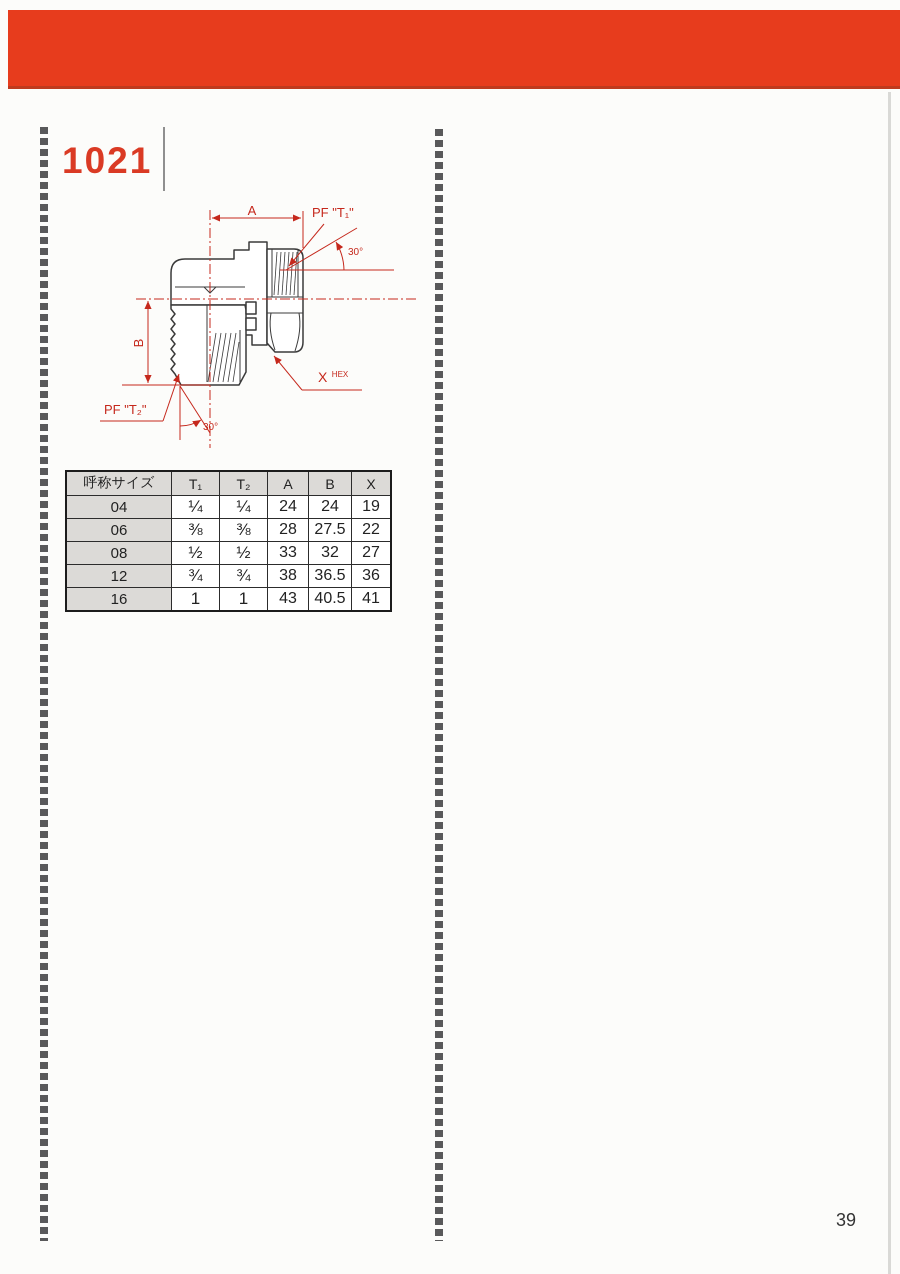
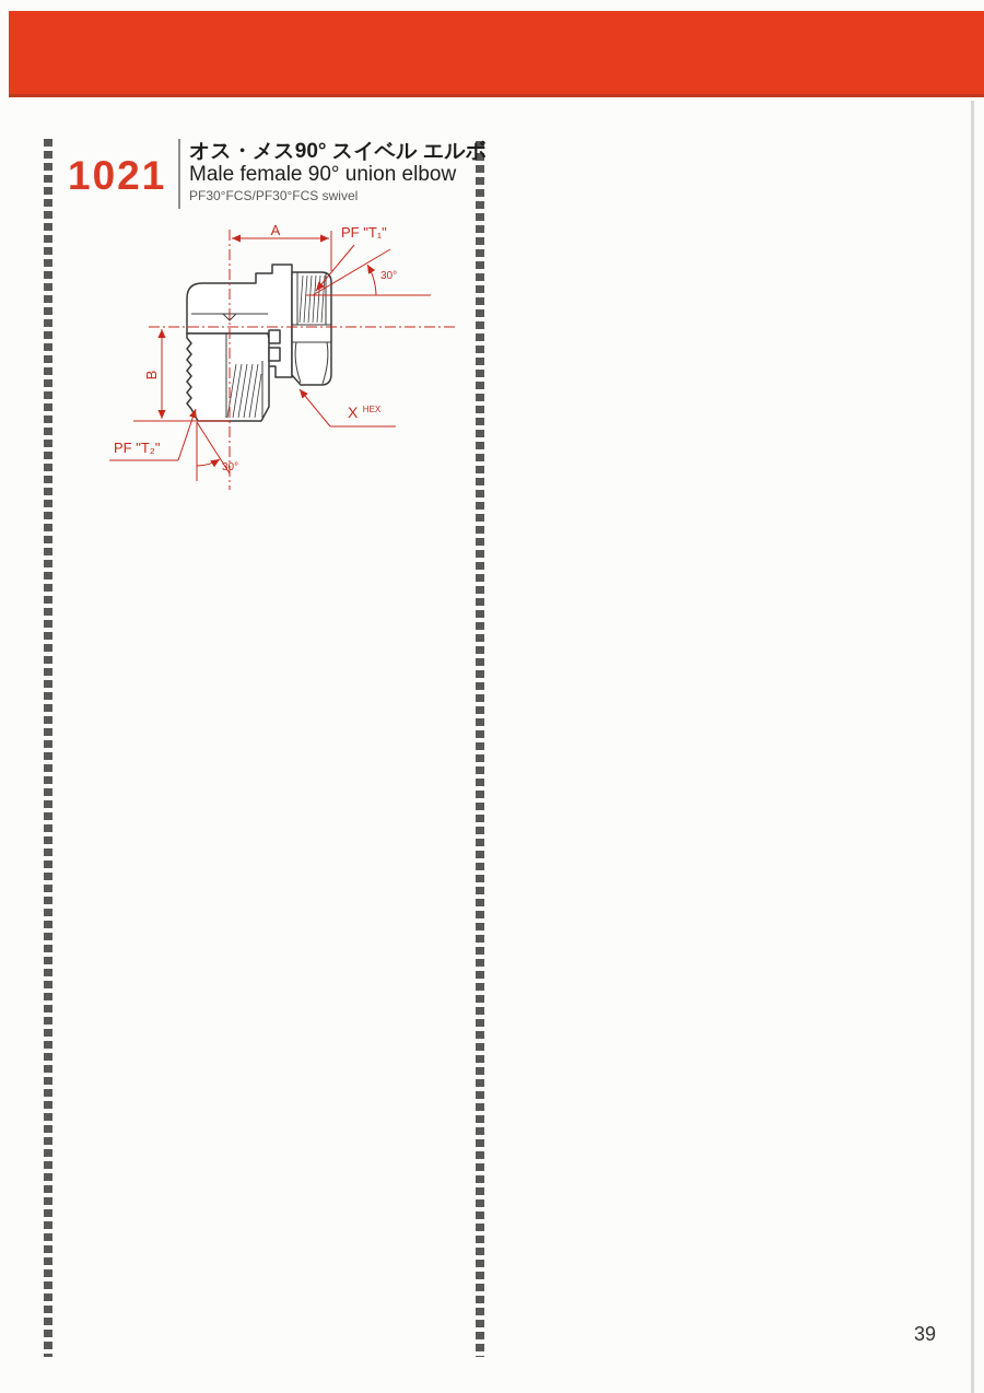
  1021
+ オス・メス90° スイベル エルボ
+ Male female 90° union elbow
+ PF30°FCS/PF30°FCS swivel
  A
  PF "T₁"
  30°
  PF "T₂"
  30°
  X HEX
- 呼称サイズ	T₁	T₂	A	B	X
- 04	¼	¼	24	24	19
- 06	⅜	⅜	28	27.5	22
- 08	½	½	33	32	27
- 12	¾	¾	38	36.5	36
- 16	1	1	43	40.5	41
  39
